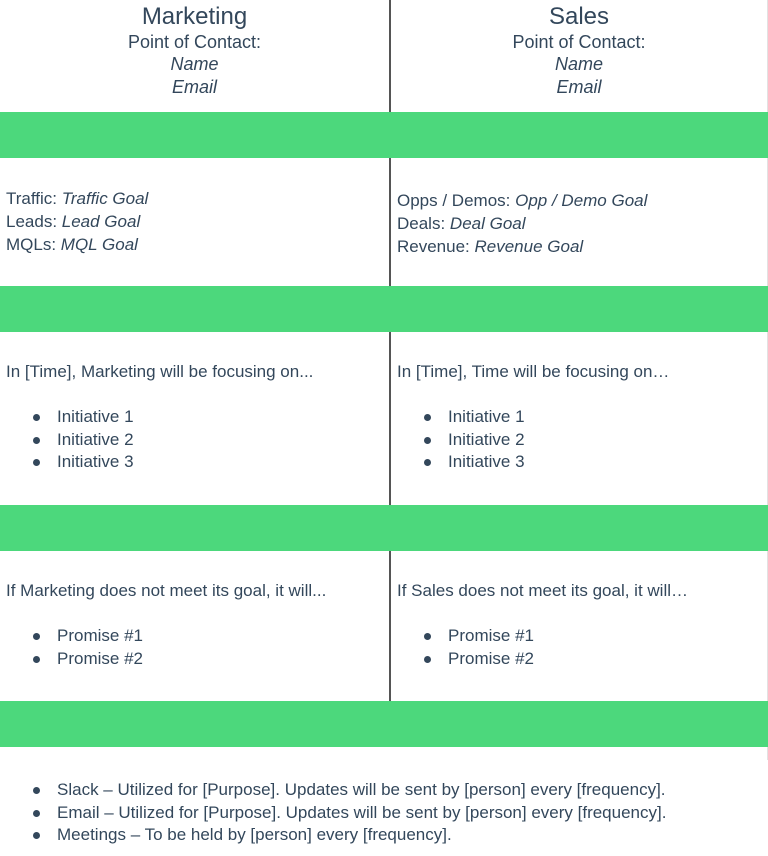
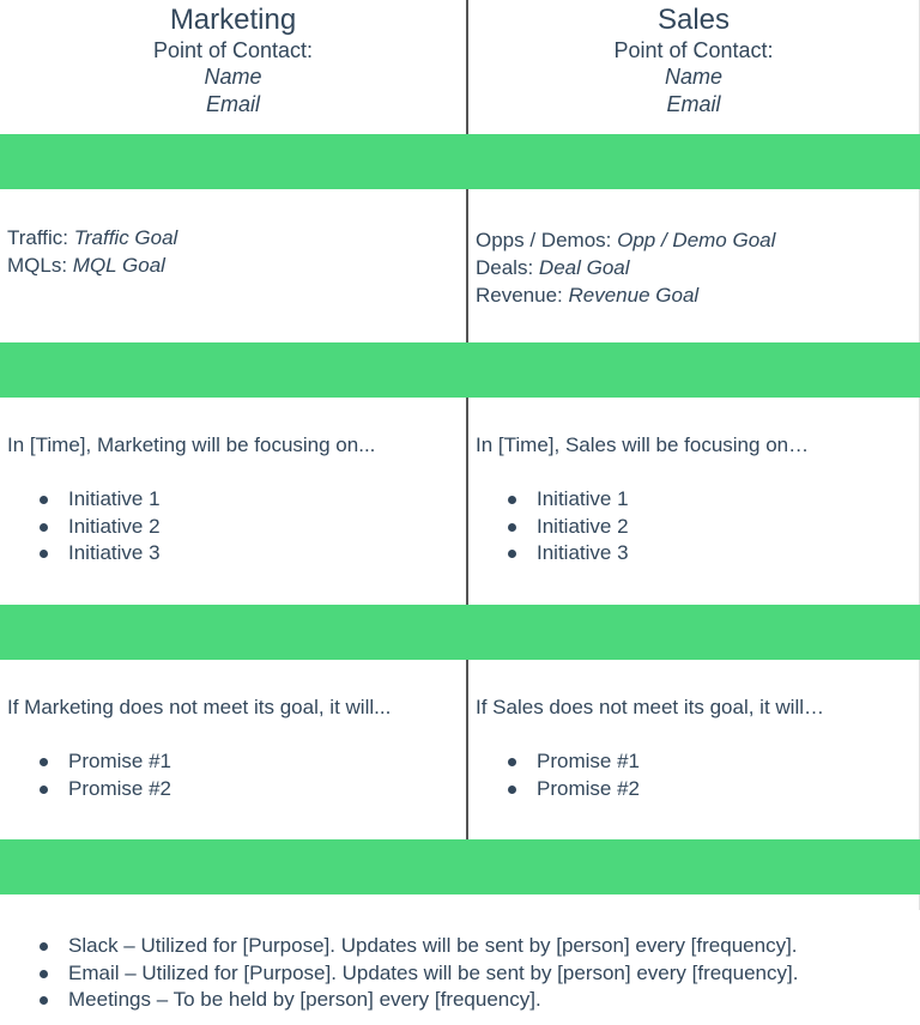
  Marketing
  Point of Contact:
  Name
  Email
  Sales
  Point of Contact:
  Name
  Email
  Traffic: Traffic Goal
- Leads: Lead Goal
  MQLs: MQL Goal
  Opps / Demos: Opp / Demo Goal
  Deals: Deal Goal
  Revenue: Revenue Goal
  In [Time], Marketing will be focusing on...
  Initiative 1
  Initiative 2
  Initiative 3
- In [Time], Time will be focusing on…
+ In [Time], Sales will be focusing on…
  Initiative 1
  Initiative 2
  Initiative 3
  If Marketing does not meet its goal, it will...
  Promise #1
  Promise #2
  If Sales does not meet its goal, it will…
  Promise #1
  Promise #2
  Slack – Utilized for [Purpose]. Updates will be sent by [person] every [frequency].
  Email – Utilized for [Purpose]. Updates will be sent by [person] every [frequency].
  Meetings – To be held by [person] every [frequency].
